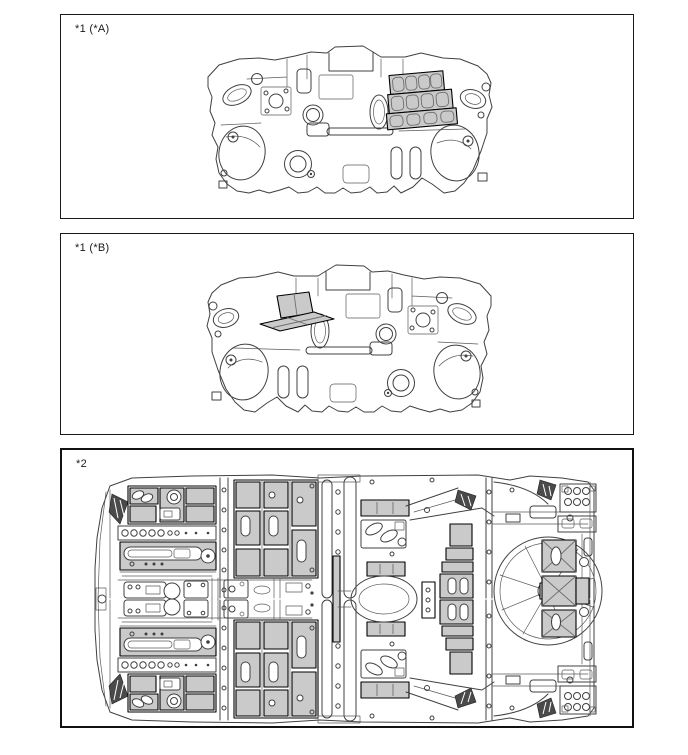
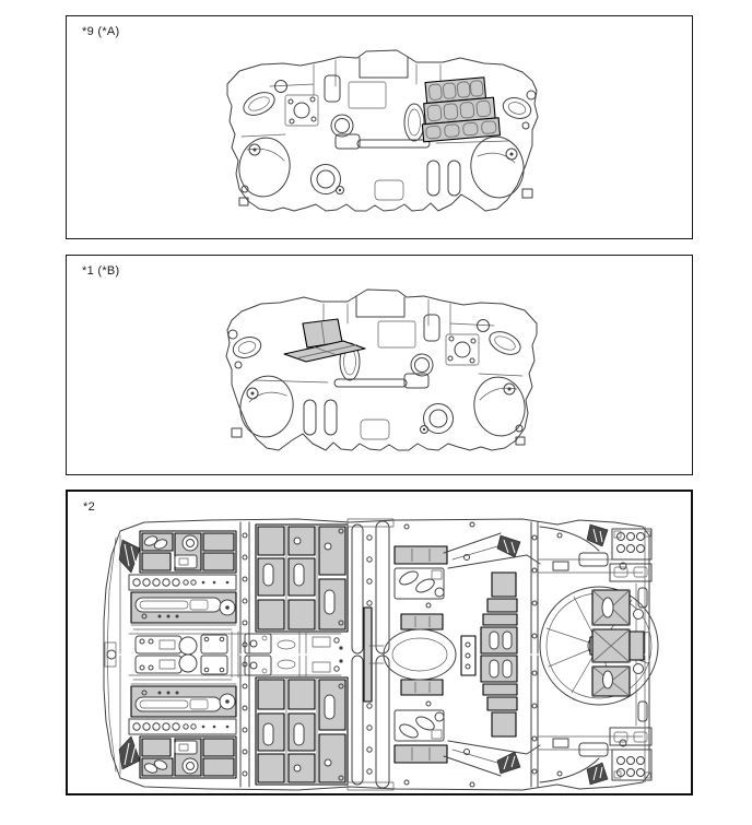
- *1 (*A)
+ *9 (*A)
  *1 (*B)
  *2
